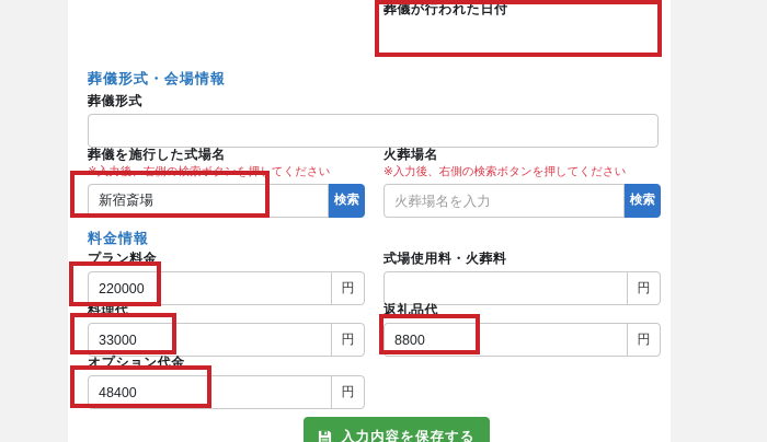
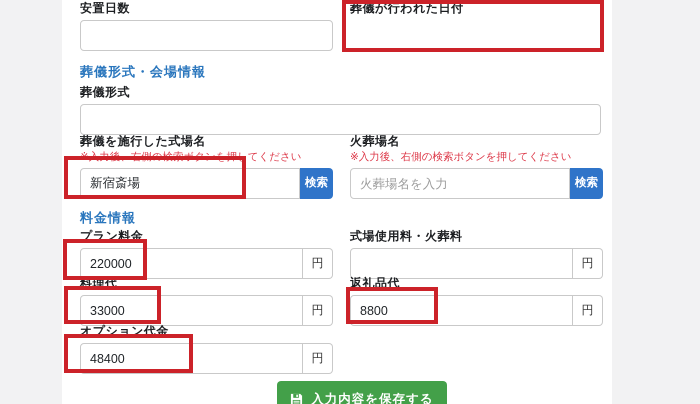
+ 安置日数
  葬儀が行われた日付
  葬儀形式・会場情報
  葬儀形式
  葬儀を施行した式場名
  ※入力後、右側の検索ボタンを押してください
  新宿斎場
  検索
  火葬場名
  ※入力後、右側の検索ボタンを押してください
  火葬場名を入力
  検索
  料金情報
  プラン料金
  220000
  円
  式場使用料・火葬料
  円
  料理代
  33000
  円
  返礼品代
  8800
  円
  オプション代金
  48400
  円
  入力内容を保存する
